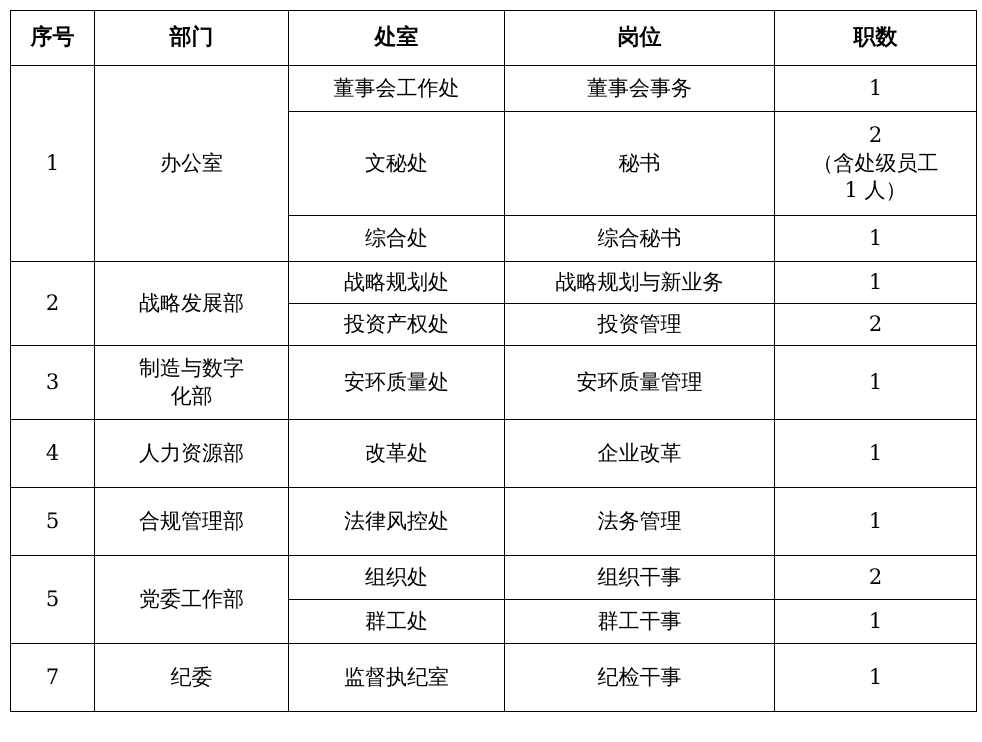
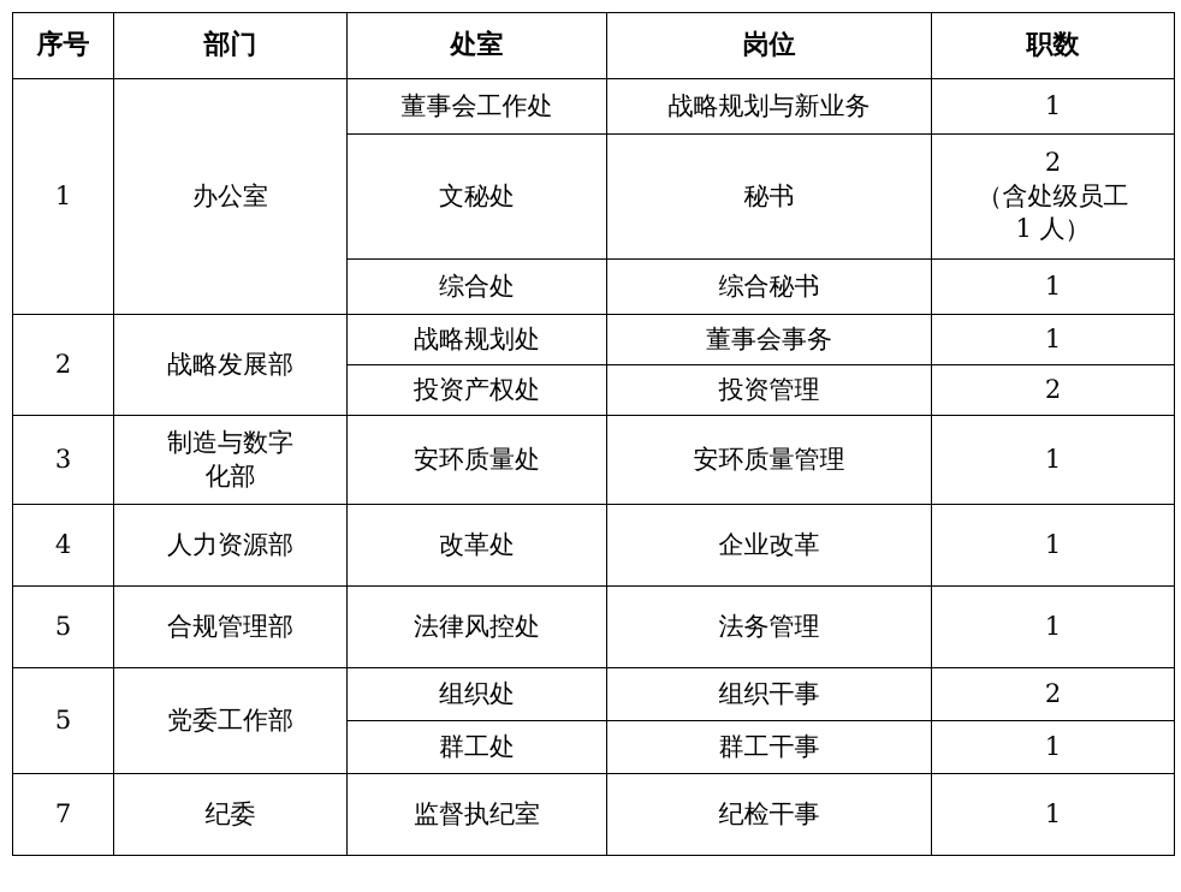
  序号	部门	处室	岗位	职数
- 1	办公室	董事会工作处	董事会事务	1
+ 1	办公室	董事会工作处	战略规划与新业务	1
  文秘处	秘书	2 （含处级员工 1 人）
  综合处	综合秘书	1
- 2	战略发展部	战略规划处	战略规划与新业务	1
+ 2	战略发展部	战略规划处	董事会事务	1
  投资产权处	投资管理	2
  3	制造与数字 化部	安环质量处	安环质量管理	1
  4	人力资源部	改革处	企业改革	1
  5	合规管理部	法律风控处	法务管理	1
  5	党委工作部	组织处	组织干事	2
  群工处	群工干事	1
  7	纪委	监督执纪室	纪检干事	1
